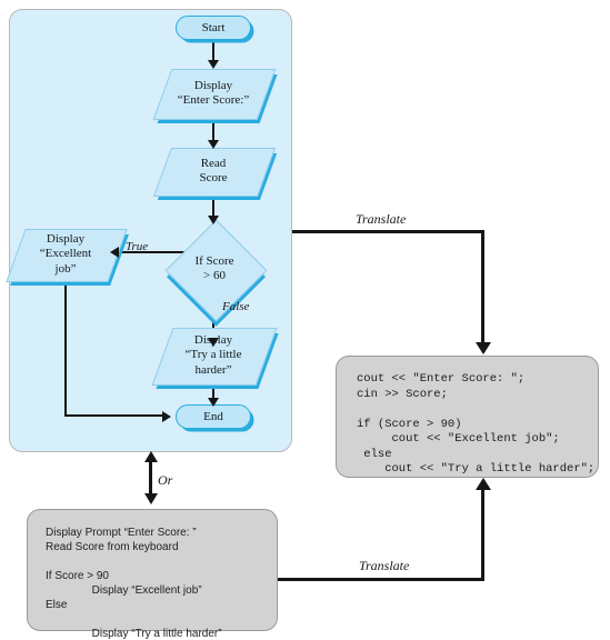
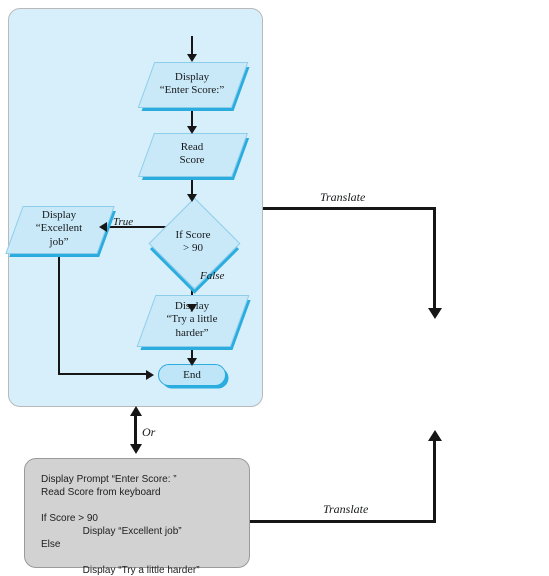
- Start
  Display
  “Enter Score:”
  Read
  Score
  If Score
- > 60
+ > 90
  True
  Display
  “Excellent
  job”
  False
  Display
  “Try a little
  harder”
  End
  Translate
- cout << "Enter Score: ";
- cin >> Score;
- if (Score > 90)
- cout << "Excellent job";
- else
- cout << "Try a little harder";
  Or
  Display Prompt “Enter Score: ”
  Read Score from keyboard
  If Score > 90
  Display “Excellent job”
  Else
  Display “Try a little harder”
  Translate
